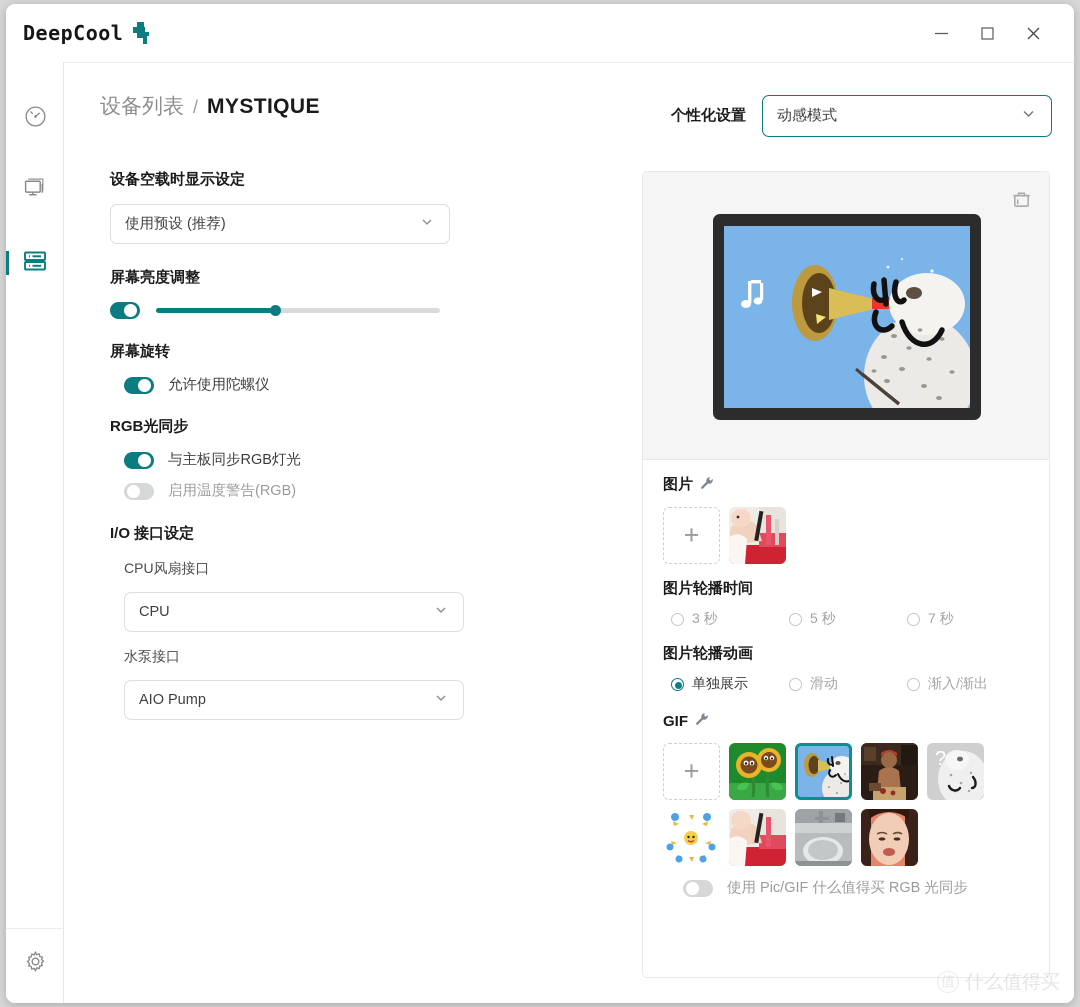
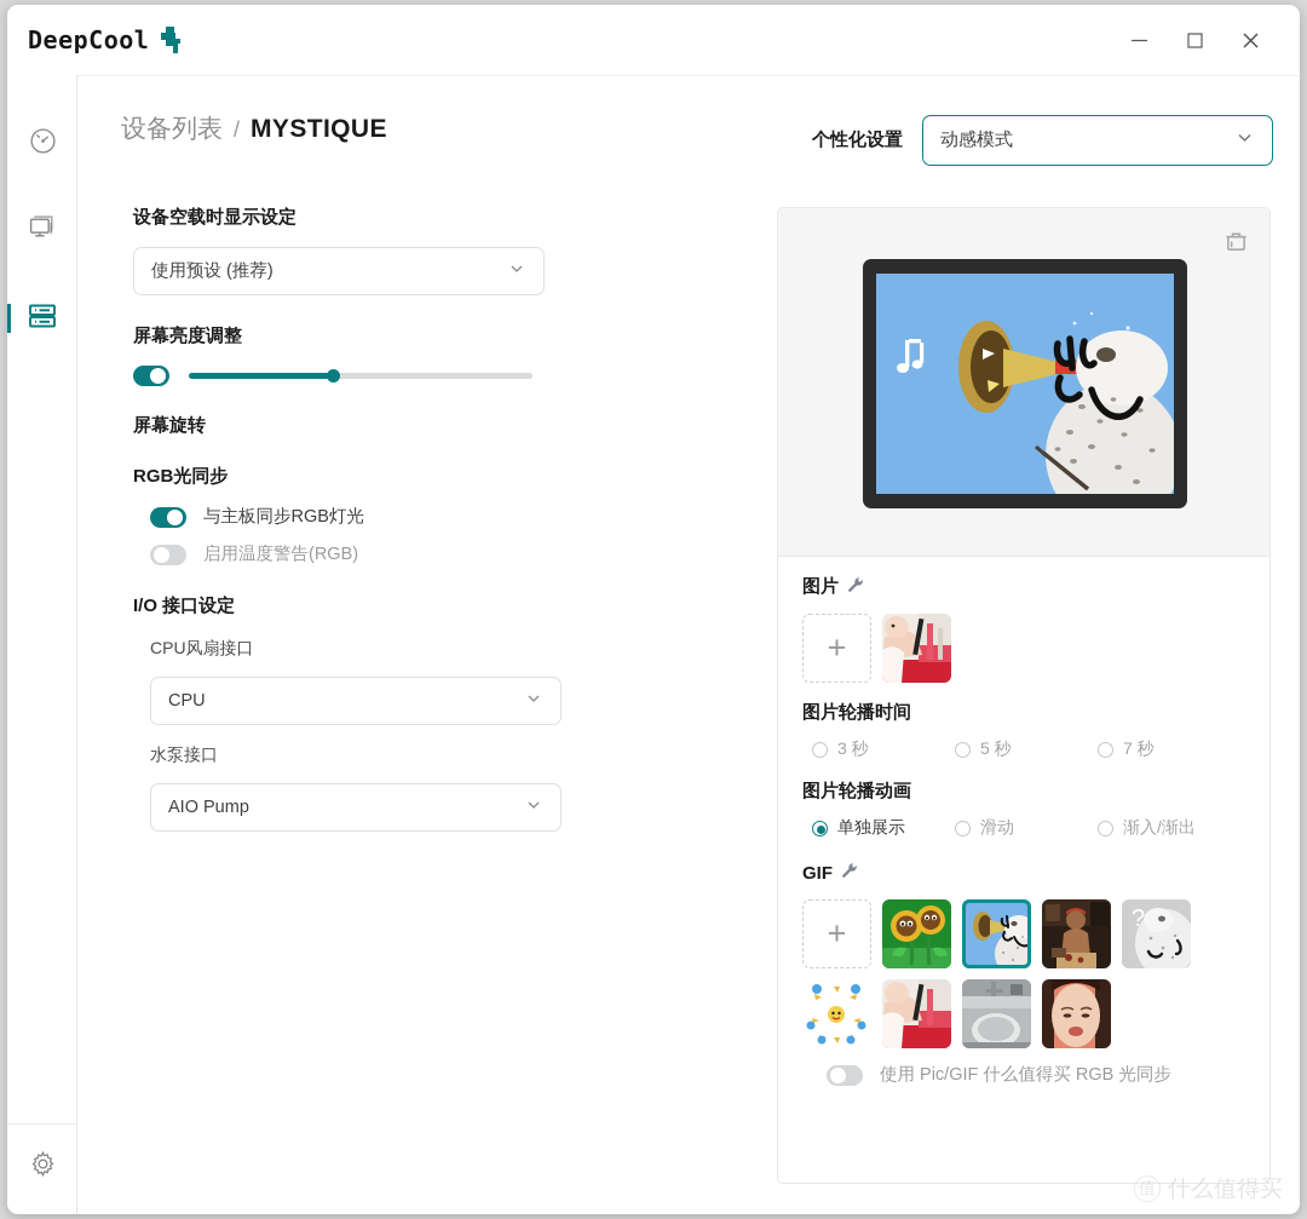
  DeepCool
  设备列表
  /
  MYSTIQUE
  个性化设置
  动感模式
  设备空载时显示设定
  使用预设 (推荐)
  屏幕亮度调整
  屏幕旋转
- 允许使用陀螺仪
  RGB光同步
  与主板同步RGB灯光
  启用温度警告(RGB)
  I/O 接口设定
  CPU风扇接口
  CPU
  水泵接口
  AIO Pump
  图片
  +
  图片轮播时间
  3 秒
  5 秒
  7 秒
  图片轮播动画
  单独展示
  滑动
  渐入/渐出
  GIF
  +
  ?
  使用 Pic/GIF 什么值得买 RGB 光同步
  值
  什么值得买
